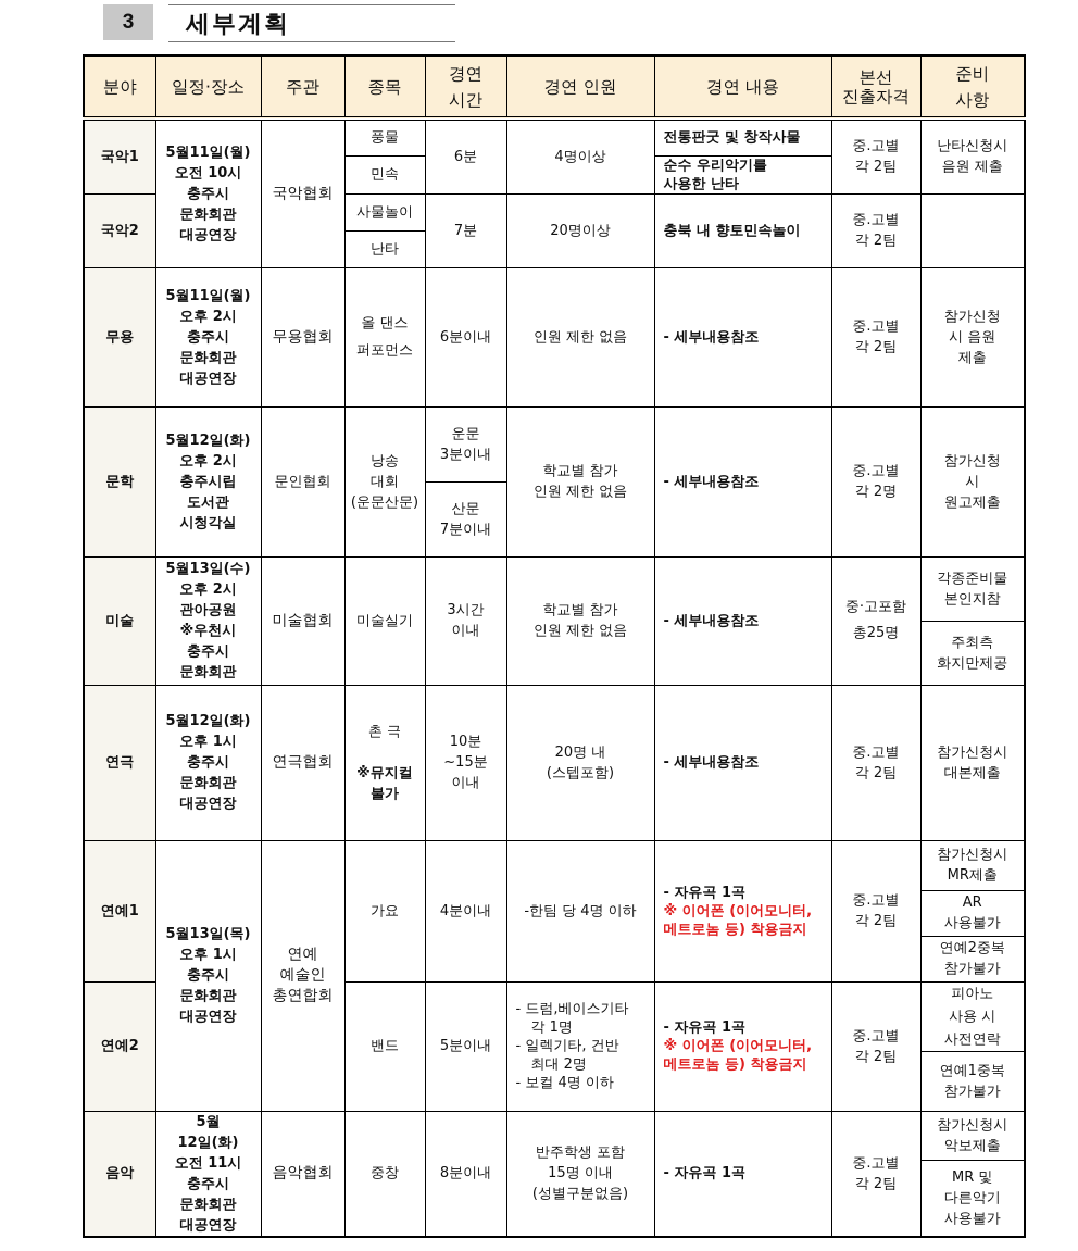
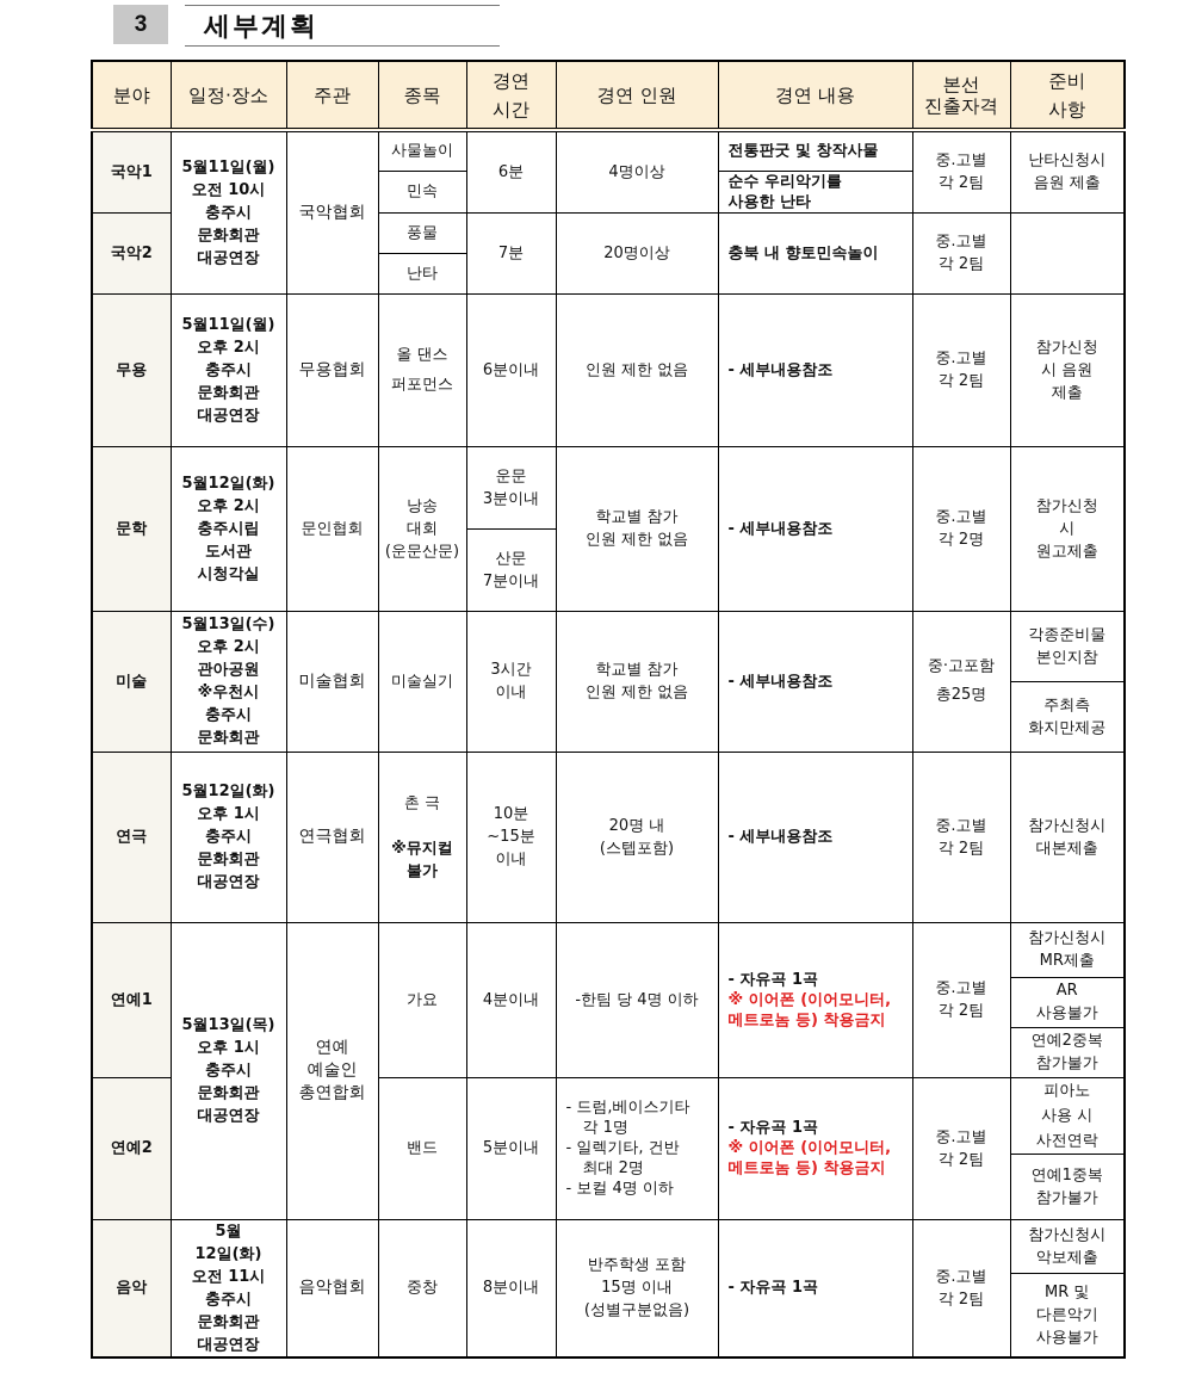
  3
  세부계획
  분야	일정·장소	주관	종목	경연시간	경연 인원	경연 내용	본선진출자격	준비사항
- 국악1	5월11일(월)오전 10시충주시문화회관대공연장	국악협회	풍물	6분	4명이상	전통판굿 및 창작사물	중.고별각 2팀	난타신청시음원 제출
+ 국악1	5월11일(월)오전 10시충주시문화회관대공연장	국악협회	사물놀이	6분	4명이상	전통판굿 및 창작사물	중.고별각 2팀	난타신청시음원 제출
  민속	순수 우리악기를사용한 난타
- 국악2	사물놀이	7분	20명이상	충북 내 향토민속놀이	중.고별각 2팀
+ 국악2	풍물	7분	20명이상	충북 내 향토민속놀이	중.고별각 2팀
  난타
  무용	5월11일(월)오후 2시충주시문화회관대공연장	무용협회	올 댄스퍼포먼스	6분이내	인원 제한 없음	- 세부내용참조	중.고별각 2팀	참가신청시 음원제출
  문학	5월12일(화)오후 2시충주시립도서관시청각실	문인협회	낭송대회(운문산문)	운문3분이내	학교별 참가인원 제한 없음	- 세부내용참조	중.고별각 2명	참가신청시원고제출
  산문7분이내
  미술	5월13일(수)오후 2시관아공원※우천시충주시문화회관	미술협회	미술실기	3시간이내	학교별 참가인원 제한 없음	- 세부내용참조	중·고포함총25명	각종준비물본인지참
  주최측화지만제공
  연극	5월12일(화)오후 1시충주시문화회관대공연장	연극협회	촌 극※뮤지컬불가	10분~15분이내	20명 내(스텝포함)	- 세부내용참조	중.고별각 2팀	참가신청시대본제출
  연예1	5월13일(목)오후 1시충주시문화회관대공연장	연예예술인총연합회	가요	4분이내	-한팀 당 4명 이하	- 자유곡 1곡※ 이어폰 (이어모니터,메트로놈 등) 착용금지	중.고별각 2팀	참가신청시MR제출
  AR사용불가
  연예2중복참가불가
  연예2	밴드	5분이내	- 드럼,베이스기타 각 1명 - 일렉기타, 건반 최대 2명 - 보컬 4명 이하	- 자유곡 1곡※ 이어폰 (이어모니터,메트로놈 등) 착용금지	중.고별각 2팀	피아노사용 시사전연락
  연예1중복참가불가
  음악	5월12일(화)오전 11시충주시문화회관대공연장	음악협회	중창	8분이내	반주학생 포함15명 이내(성별구분없음)	- 자유곡 1곡	중.고별각 2팀	참가신청시악보제출
  MR 및다른악기사용불가
